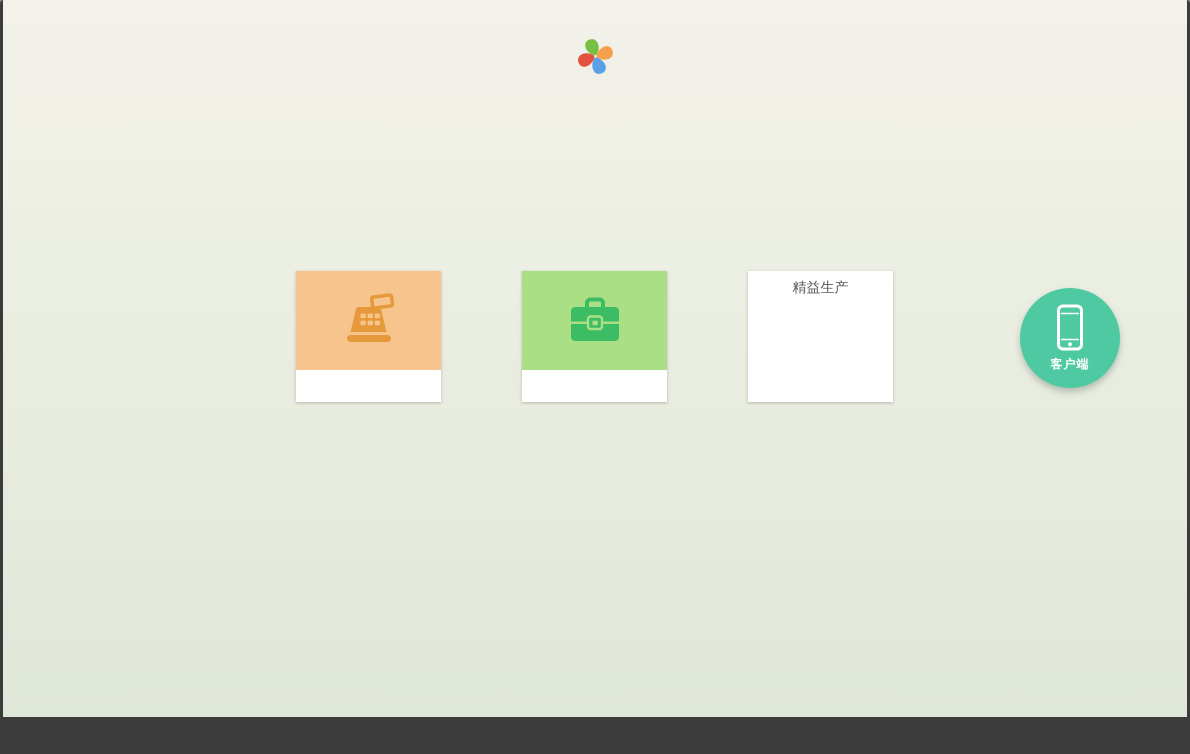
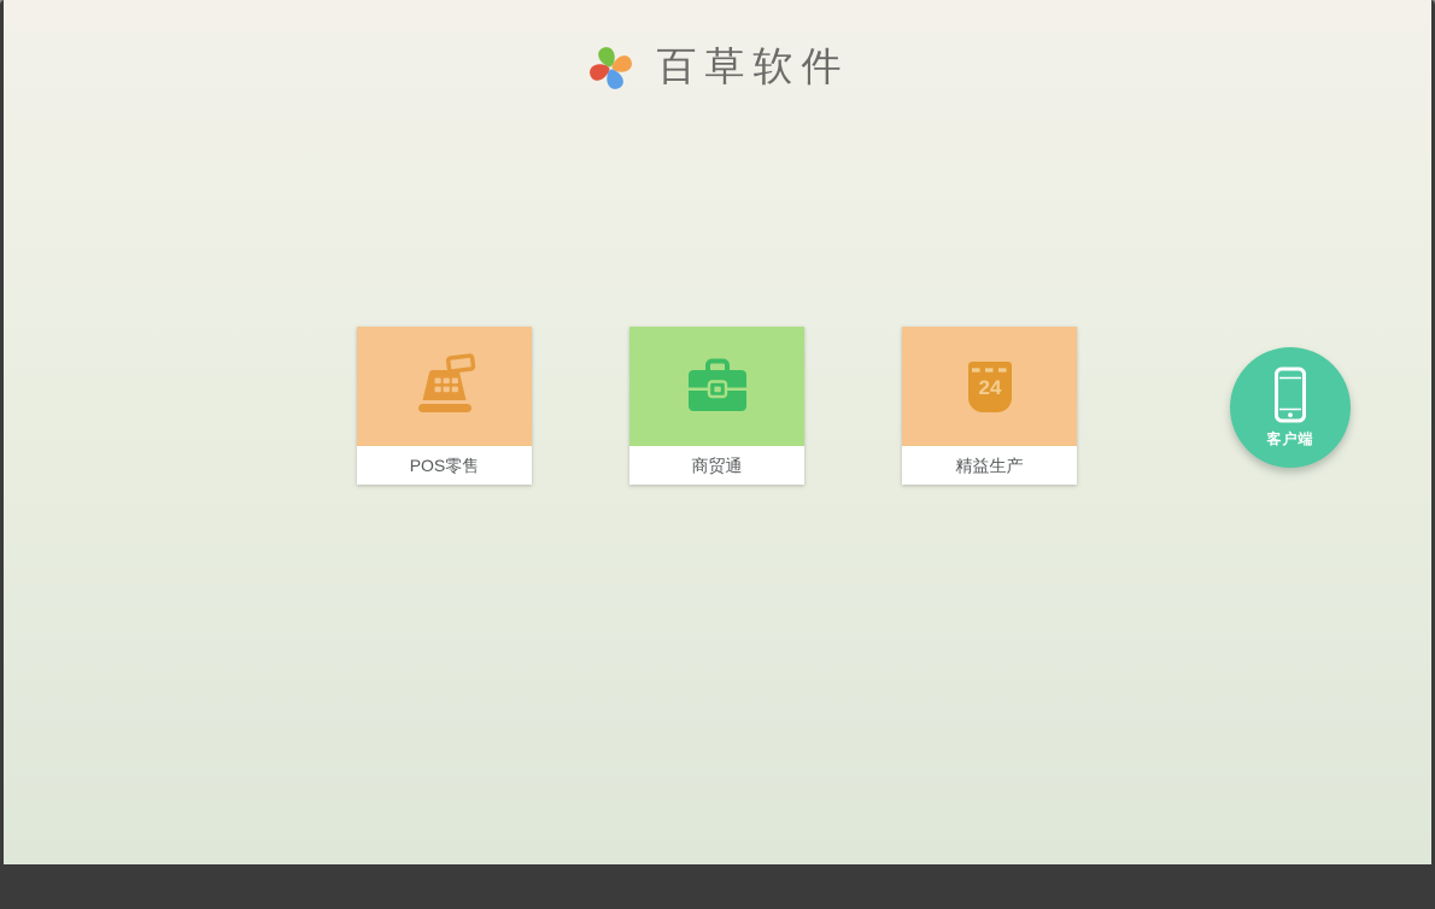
+ 百草软件
+ POS零售
+ 商贸通
+ 24
  精益生产
  客户端
